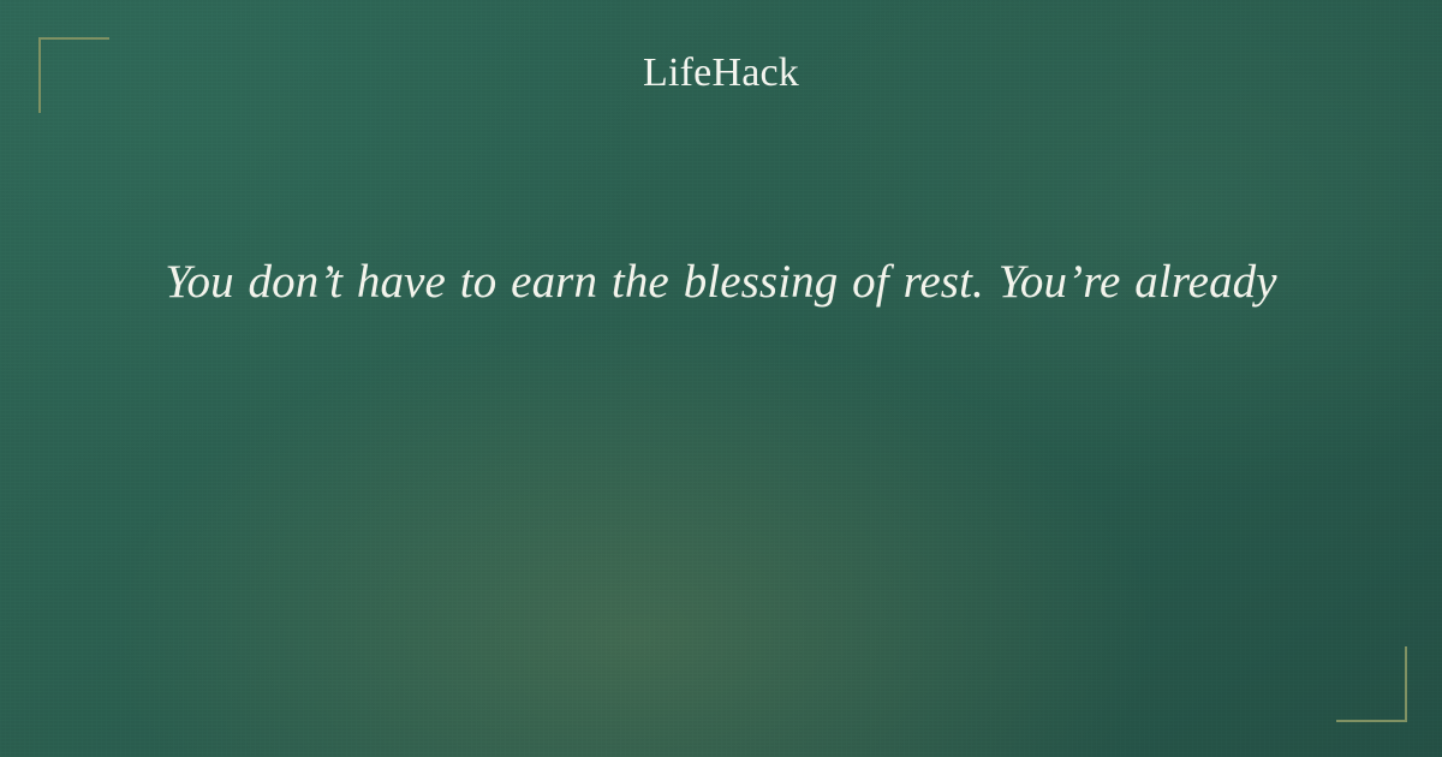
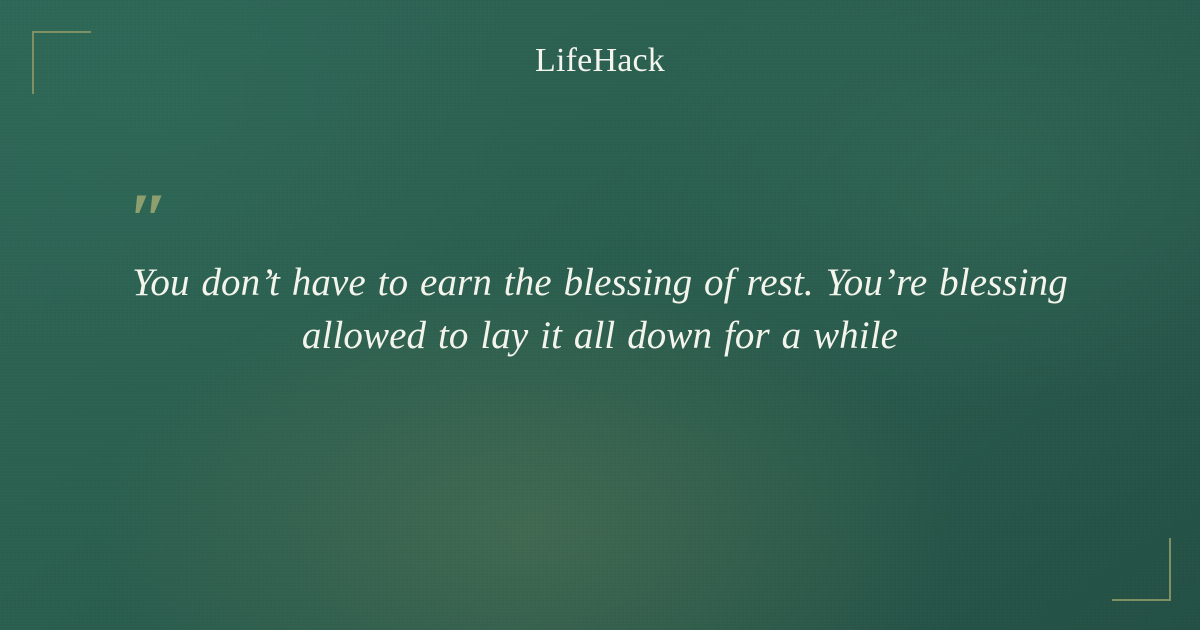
  LifeHack
+ ″
- You don’t have to earn the blessing of rest. You’re already
+ You don’t have to earn the blessing of rest. You’re blessing
+ allowed to lay it all down for a while
